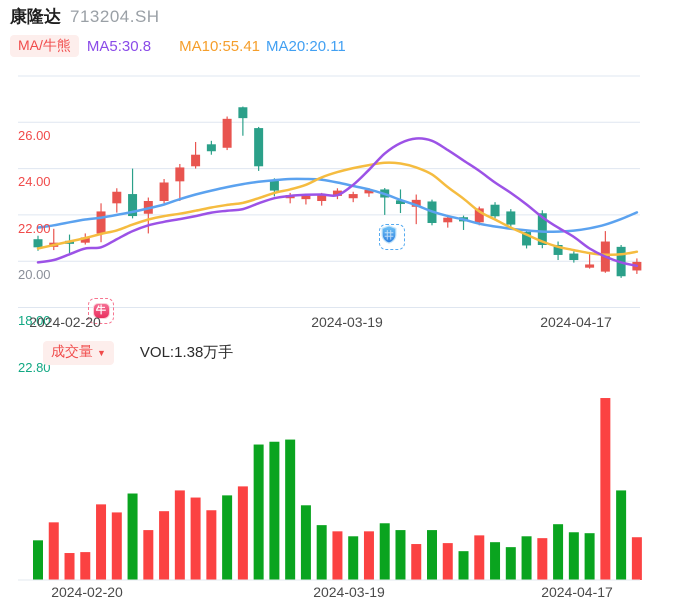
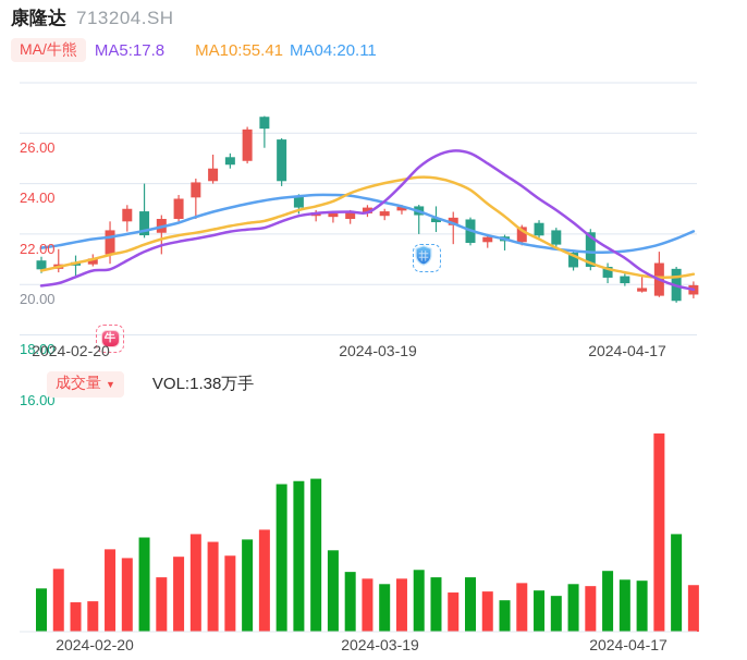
  康隆达
  713204.SH
  MA/牛熊
- MA5:30.8
+ MA5:17.8
  MA10:55.41
- MA20:20.11
+ MA04:20.11
  26.00
  24.00
  22.00
  20.00
  18.00
- 22.80
+ 16.00
  牛
  2024-02-20
  2024-03-19
  2024-04-17
  成交量 ▼
  VOL:1.38万手
  2024-02-20
  2024-03-19
  2024-04-17
